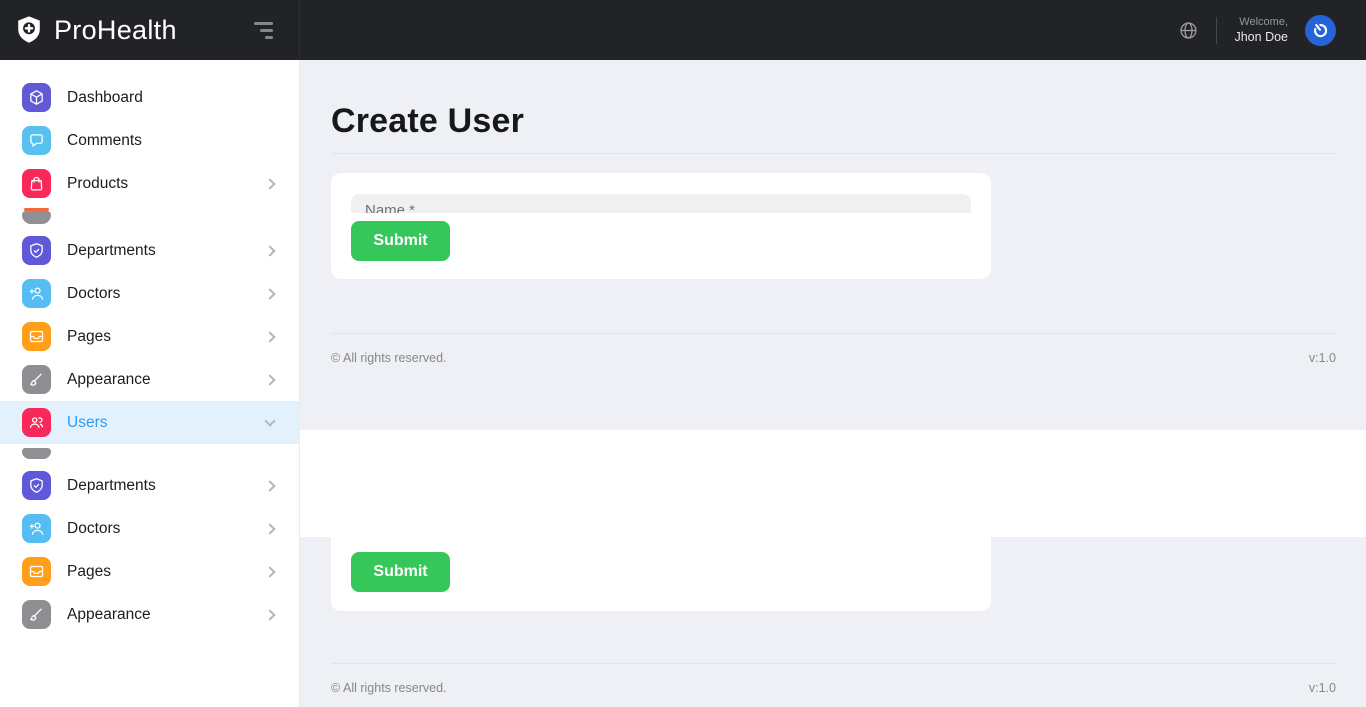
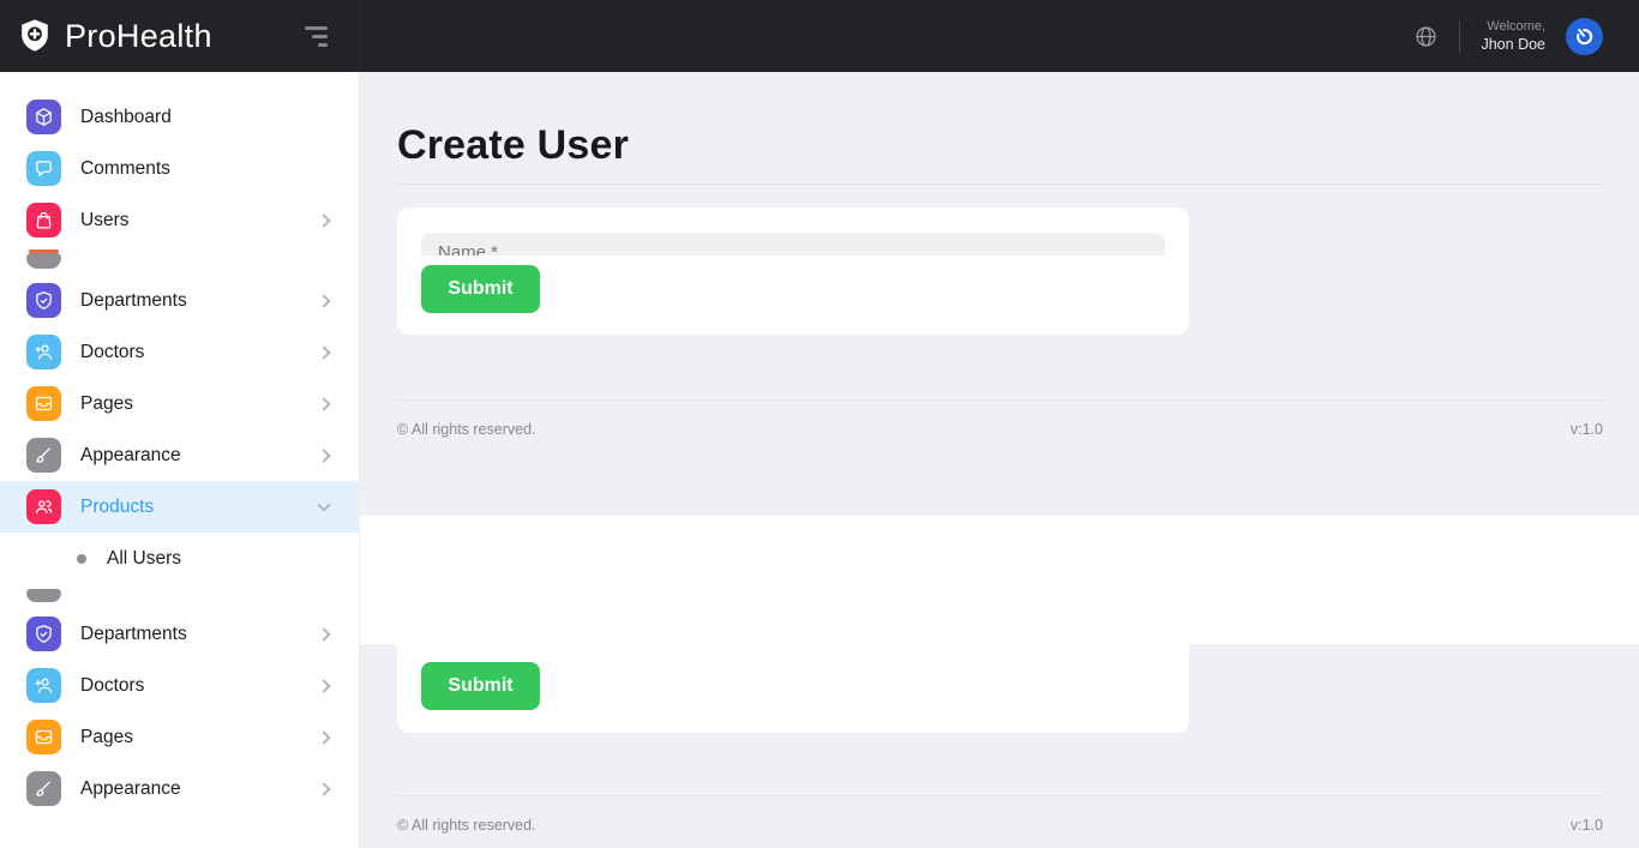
  ProHealth
  Welcome,
  Jhon Doe
  Dashboard
  Comments
- Products
+ Users
  Departments
  Doctors
  Pages
  Appearance
- Users
+ Products
+ All Users
  Departments
  Doctors
  Pages
  Appearance
  Create User
  Name *
  Submit
  © All rights reserved.
  v:1.0
  Submit
  © All rights reserved.
  v:1.0
